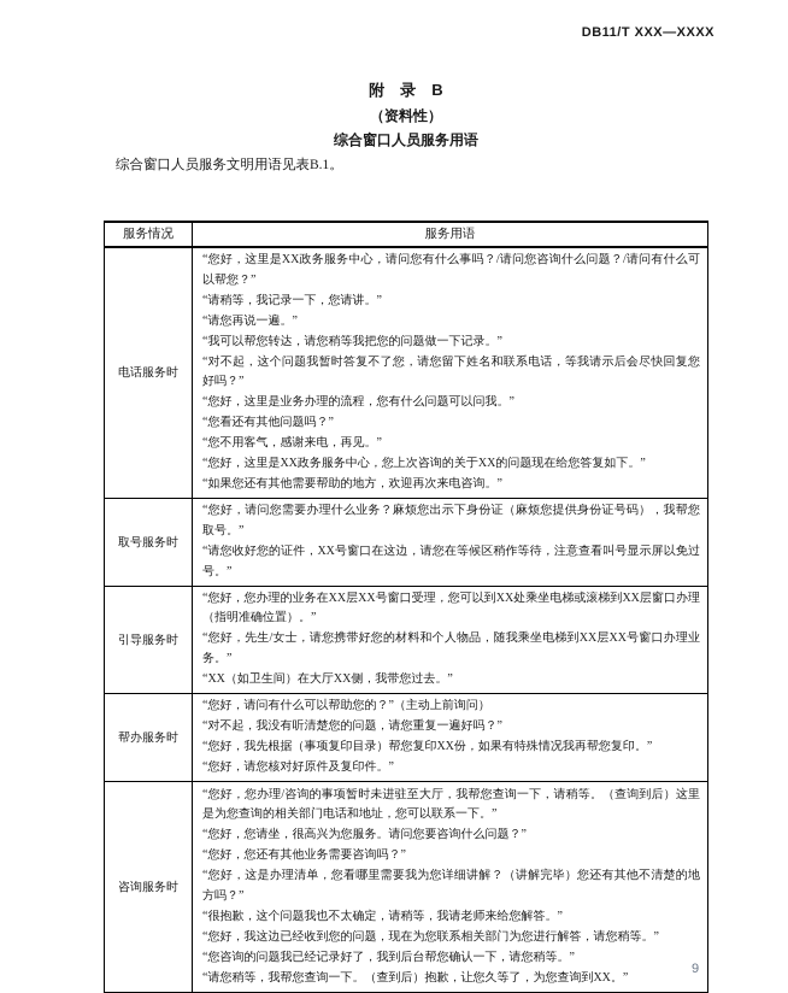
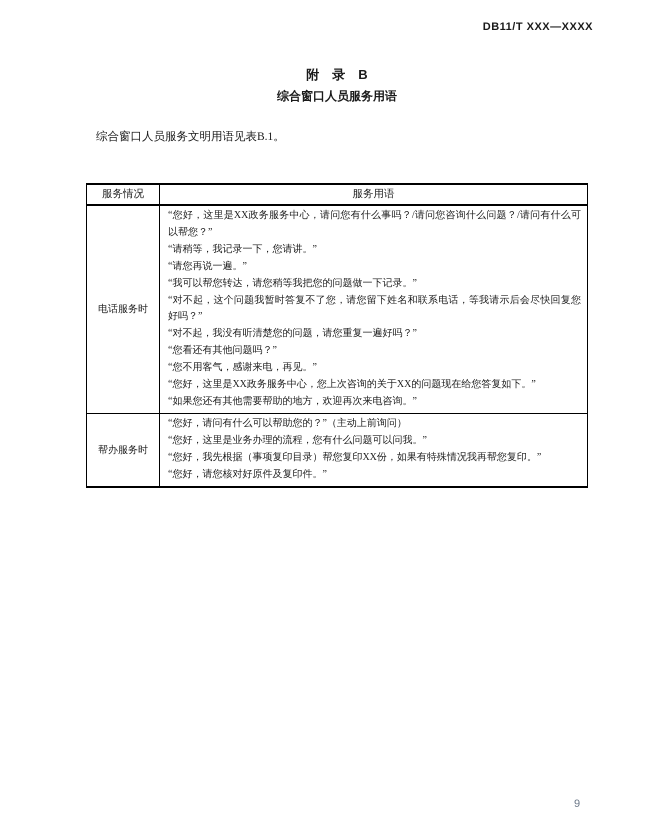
  DB11/T XXX—XXXX
  附 录 B
- （资料性）
  综合窗口人员服务用语
  综合窗口人员服务文明用语见表B.1。
  服务情况	服务用语
- 电话服务时	“您好，这里是XX政务服务中心，请问您有什么事吗？/请问您咨询什么问题？/请问有什么可以帮您？” “请稍等，我记录一下，您请讲。” “请您再说一遍。” “我可以帮您转达，请您稍等我把您的问题做一下记录。” “对不起，这个问题我暂时答复不了您，请您留下姓名和联系电话，等我请示后会尽快回复您好吗？” “您好，这里是业务办理的流程，您有什么问题可以问我。” “您看还有其他问题吗？” “您不用客气，感谢来电，再见。” “您好，这里是XX政务服务中心，您上次咨询的关于XX的问题现在给您答复如下。” “如果您还有其他需要帮助的地方，欢迎再次来电咨询。”
+ 电话服务时	“您好，这里是XX政务服务中心，请问您有什么事吗？/请问您咨询什么问题？/请问有什么可以帮您？” “请稍等，我记录一下，您请讲。” “请您再说一遍。” “我可以帮您转达，请您稍等我把您的问题做一下记录。” “对不起，这个问题我暂时答复不了您，请您留下姓名和联系电话，等我请示后会尽快回复您好吗？” “对不起，我没有听清楚您的问题，请您重复一遍好吗？” “您看还有其他问题吗？” “您不用客气，感谢来电，再见。” “您好，这里是XX政务服务中心，您上次咨询的关于XX的问题现在给您答复如下。” “如果您还有其他需要帮助的地方，欢迎再次来电咨询。”
- 取号服务时	“您好，请问您需要办理什么业务？麻烦您出示下身份证（麻烦您提供身份证号码），我帮您取号。” “请您收好您的证件，XX号窗口在这边，请您在等候区稍作等待，注意查看叫号显示屏以免过号。”
- 引导服务时	“您好，您办理的业务在XX层XX号窗口受理，您可以到XX处乘坐电梯或滚梯到XX层窗口办理（指明准确位置）。” “您好，先生/女士，请您携带好您的材料和个人物品，随我乘坐电梯到XX层XX号窗口办理业务。” “XX（如卫生间）在大厅XX侧，我带您过去。”
- 帮办服务时	“您好，请问有什么可以帮助您的？”（主动上前询问） “对不起，我没有听清楚您的问题，请您重复一遍好吗？” “您好，我先根据（事项复印目录）帮您复印XX份，如果有特殊情况我再帮您复印。” “您好，请您核对好原件及复印件。”
+ 帮办服务时	“您好，请问有什么可以帮助您的？”（主动上前询问） “您好，这里是业务办理的流程，您有什么问题可以问我。” “您好，我先根据（事项复印目录）帮您复印XX份，如果有特殊情况我再帮您复印。” “您好，请您核对好原件及复印件。”
- 咨询服务时	“您好，您办理/咨询的事项暂时未进驻至大厅，我帮您查询一下，请稍等。（查询到后）这里是为您查询的相关部门电话和地址，您可以联系一下。” “您好，您请坐，很高兴为您服务。请问您要咨询什么问题？” “您好，您还有其他业务需要咨询吗？” “您好，这是办理清单，您看哪里需要我为您详细讲解？（讲解完毕）您还有其他不清楚的地方吗？” “很抱歉，这个问题我也不太确定，请稍等，我请老师来给您解答。” “您好，我这边已经收到您的问题，现在为您联系相关部门为您进行解答，请您稍等。” “您咨询的问题我已经记录好了，我到后台帮您确认一下，请您稍等。” “请您稍等，我帮您查询一下。（查到后）抱歉，让您久等了，为您查询到XX。”
  9
